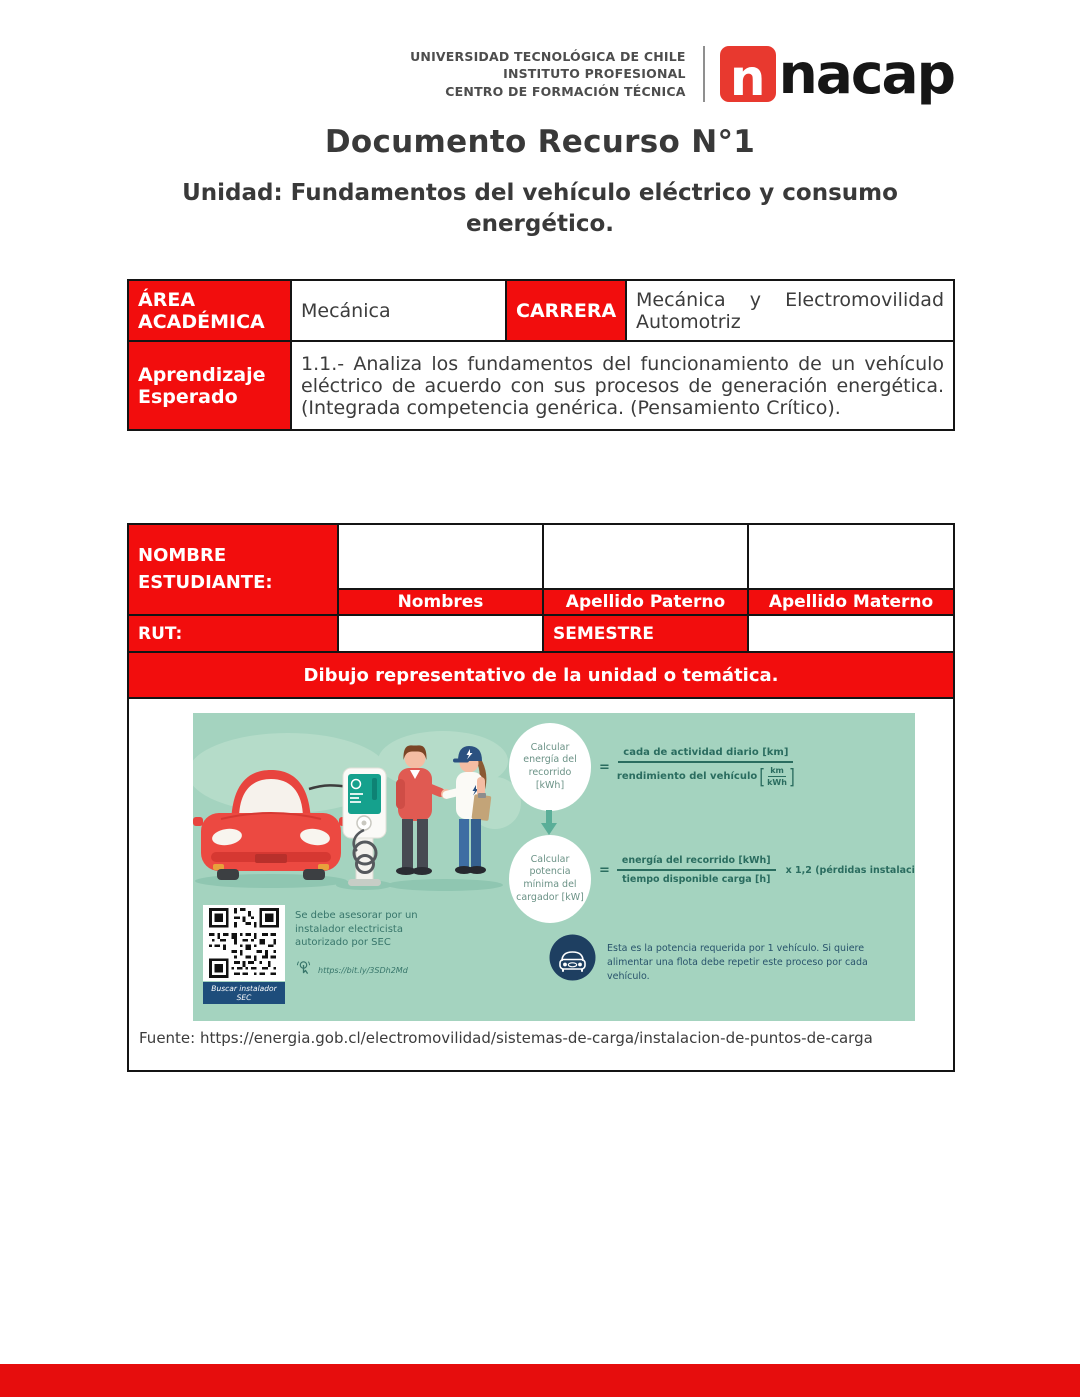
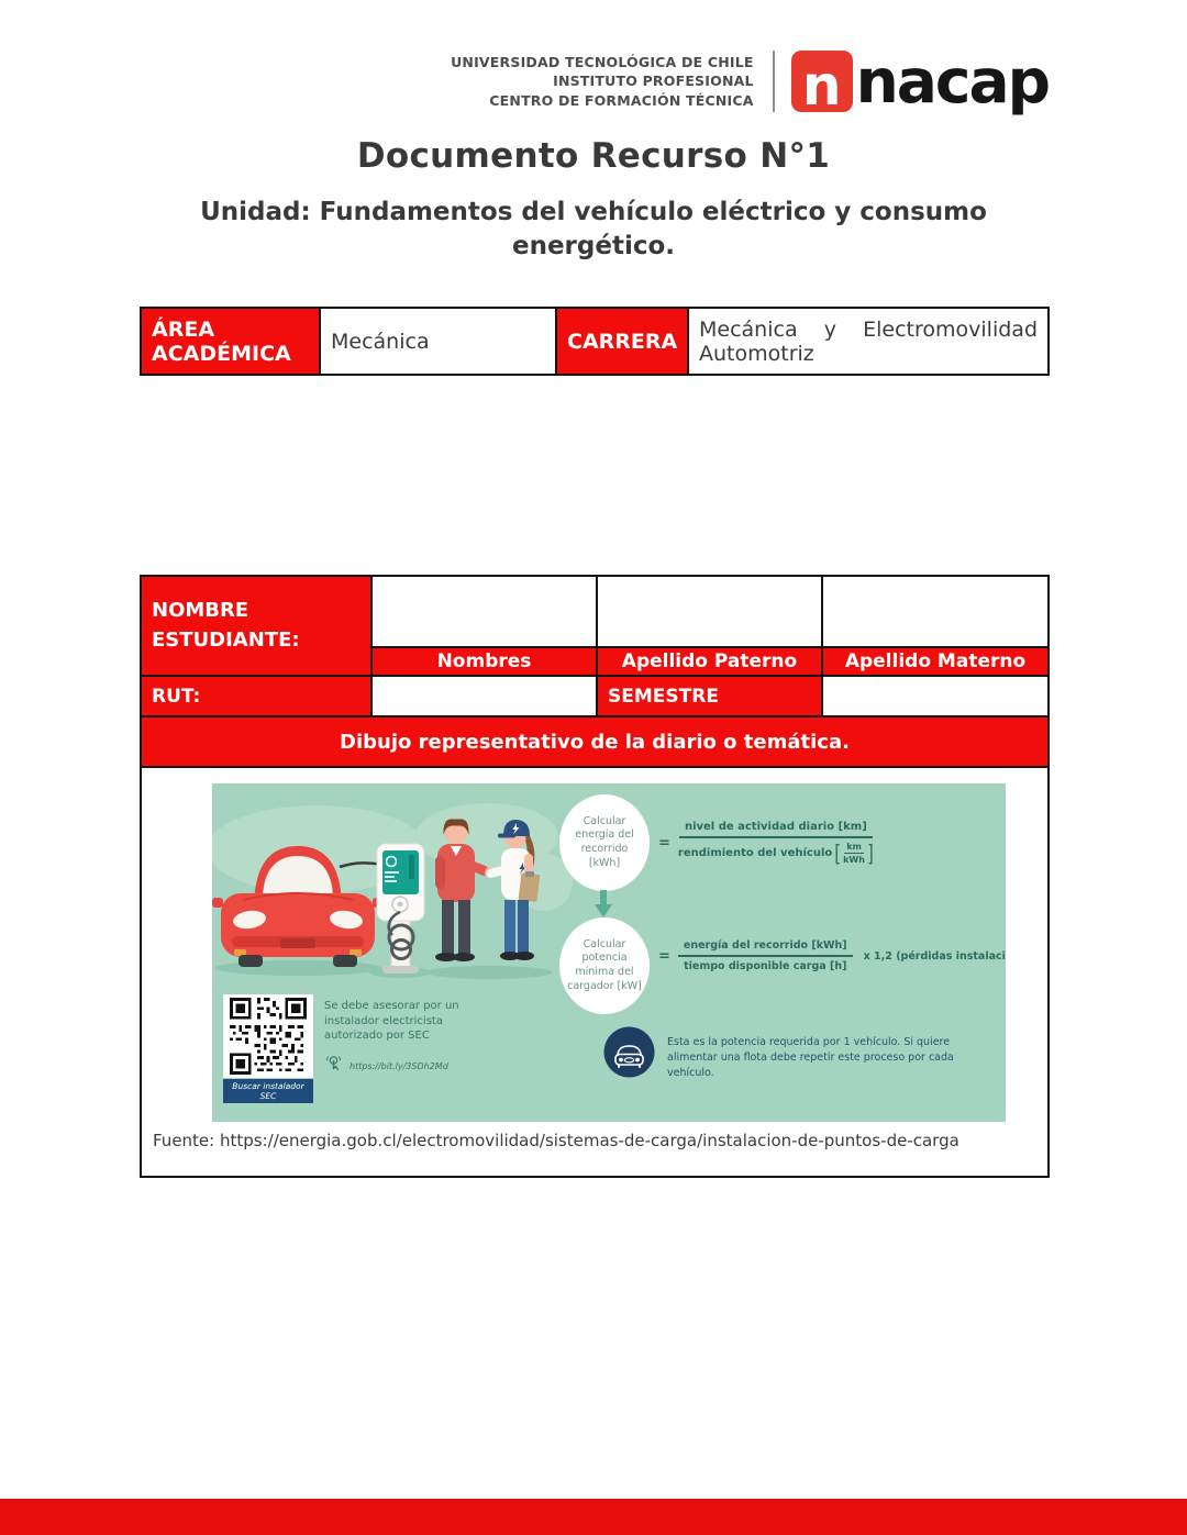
  UNIVERSIDAD TECNOLÓGICA DE CHILE
  INSTITUTO PROFESIONAL
  CENTRO DE FORMACIÓN TÉCNICA
  n
  nacap
  Documento Recurso N°1
  Unidad: Fundamentos del vehículo eléctrico y consumo energético.
  ÁREA ACADÉMICA	Mecánica	CARRERA	Mecánica y Electromovilidad Automotriz
- Aprendizaje Esperado	1.1.- Analiza los fundamentos del funcionamiento de un vehículo eléctrico de acuerdo con sus procesos de generación energética. (Integrada competencia genérica. (Pensamiento Crítico).
  NOMBRE ESTUDIANTE:
  Nombres	Apellido Paterno	Apellido Materno
  RUT:		SEMESTRE
- Dibujo representativo de la unidad o temática.
+ Dibujo representativo de la diario o temática.
- Calcular energía del recorrido [kWh] = cada de actividad diario [km] rendimiento del vehículo [ km kWh ] Calcular potencia mínima del cargador [kW] = energía del recorrido [kWh] tiempo disponible carga [h] x 1,2 (pérdidas instalaci Buscar instalador SEC Se debe asesorar por un instalador electricista autorizado por SEC https://bit.ly/3SDh2Md Esta es la potencia requerida por 1 vehículo. Si quiere alimentar una flota debe repetir este proceso por cada vehículo. Fuente: https://energia.gob.cl/electromovilidad/sistemas-de-carga/instalacion-de-puntos-de-carga
+ Calcular energía del recorrido [kWh] = nivel de actividad diario [km] rendimiento del vehículo [ km kWh ] Calcular potencia mínima del cargador [kW] = energía del recorrido [kWh] tiempo disponible carga [h] x 1,2 (pérdidas instalaci Buscar instalador SEC Se debe asesorar por un instalador electricista autorizado por SEC https://bit.ly/3SDh2Md Esta es la potencia requerida por 1 vehículo. Si quiere alimentar una flota debe repetir este proceso por cada vehículo. Fuente: https://energia.gob.cl/electromovilidad/sistemas-de-carga/instalacion-de-puntos-de-carga
